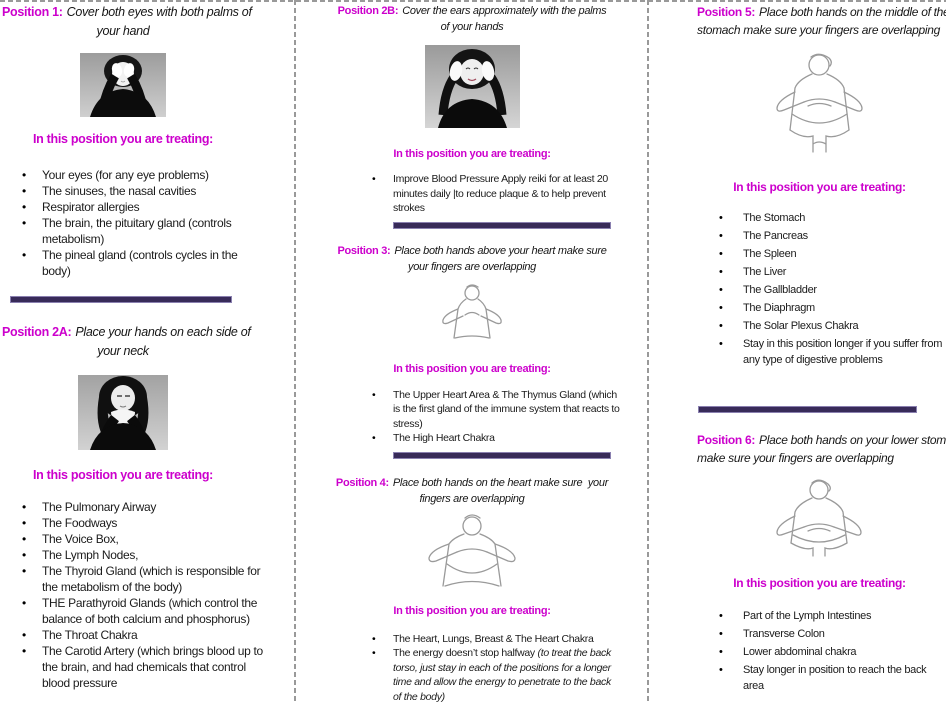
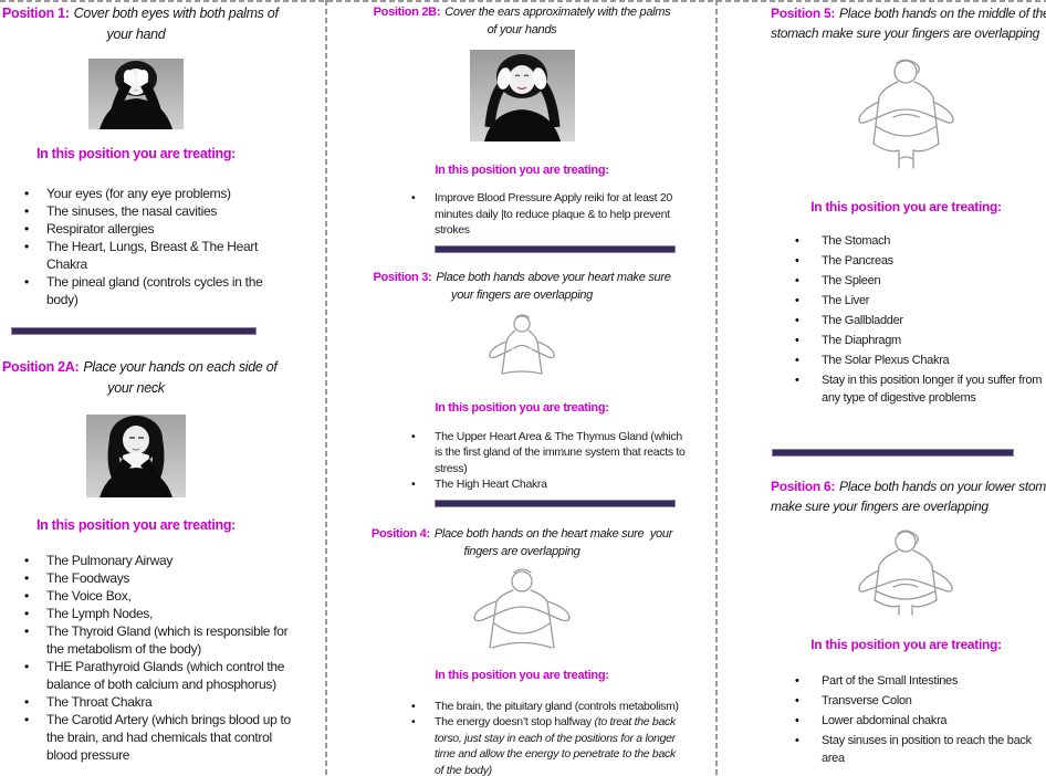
  Position 1: Cover both eyes with both palms of
  your hand
  In this position you are treating:
  Your eyes (for any eye problems)
  The sinuses, the nasal cavities
  Respirator allergies
- The brain, the pituitary gland (controls metabolism)
+ The Heart, Lungs, Breast & The Heart Chakra
  The pineal gland (controls cycles in the body)
  Position 2A: Place your hands on each side of
  your neck
  In this position you are treating:
  The Pulmonary Airway
  The Foodways
  The Voice Box,
  The Lymph Nodes,
  The Thyroid Gland (which is responsible for the metabolism of the body)
  THE Parathyroid Glands (which control the balance of both calcium and phosphorus)
  The Throat Chakra
  The Carotid Artery (which brings blood up to the brain, and had chemicals that control blood pressure
  Position 2B: Cover the ears approximately with the palms
  of your hands
  In this position you are treating:
  Improve Blood Pressure Apply reiki for at least 20 minutes daily |to reduce plaque & to help prevent strokes
  Position 3: Place both hands above your heart make sure
  your fingers are overlapping
  In this position you are treating:
  The Upper Heart Area & The Thymus Gland (which is the first gland of the immune system that reacts to stress)
  The High Heart Chakra
  Position 4: Place both hands on the heart make sure your
  fingers are overlapping
  In this position you are treating:
- The Heart, Lungs, Breast & The Heart Chakra
+ The brain, the pituitary gland (controls metabolism)
  The energy doesn’t stop halfway (to treat the back torso, just stay in each of the positions for a longer time and allow the energy to penetrate to the back of the body)
  Position 5: Place both hands on the middle of th
  stomach make sure your fingers are overlapping
  In this position you are treating:
  The Stomach
  The Pancreas
  The Spleen
  The Liver
  The Gallbladder
  The Diaphragm
  The Solar Plexus Chakra
  Stay in this position longer if you suffer from any type of digestive problems
  Position 6: Place both hands on your lower stom
  make sure your fingers are overlapping
  In this position you are treating:
- Part of the Lymph Intestines
+ Part of the Small Intestines
  Transverse Colon
  Lower abdominal chakra
- Stay longer in position to reach the back area
+ Stay sinuses in position to reach the back area
